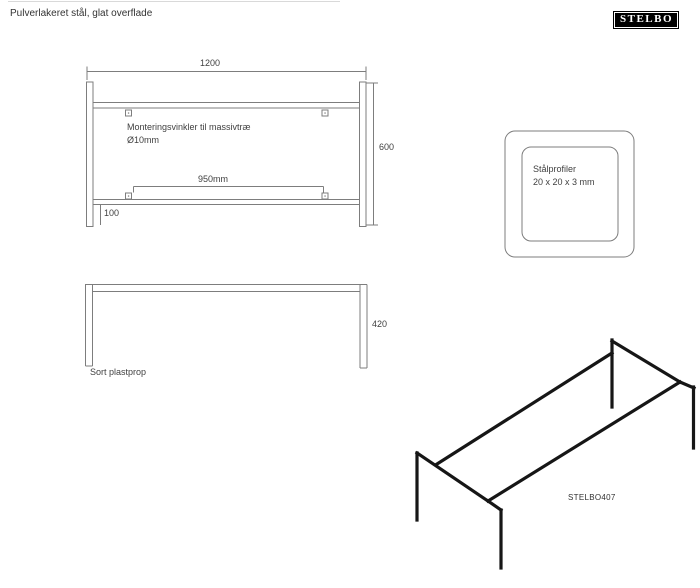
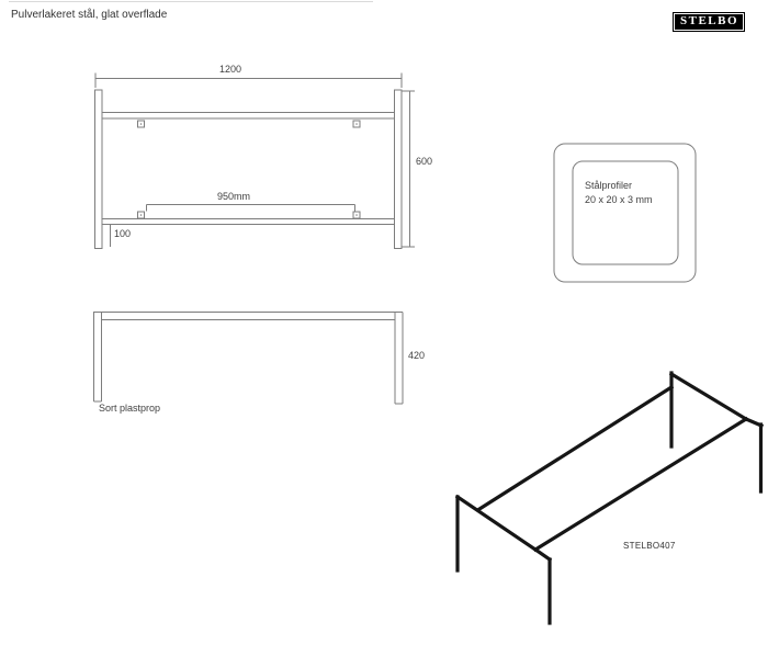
  Pulverlakeret stål, glat overflade
  STELBO
  1200
  600
- Monteringsvinkler til massivtræ
- Ø10mm
  950mm
  100
  420
  Sort plastprop
  Stålprofiler
  20 x 20 x 3 mm
  STELBO407
